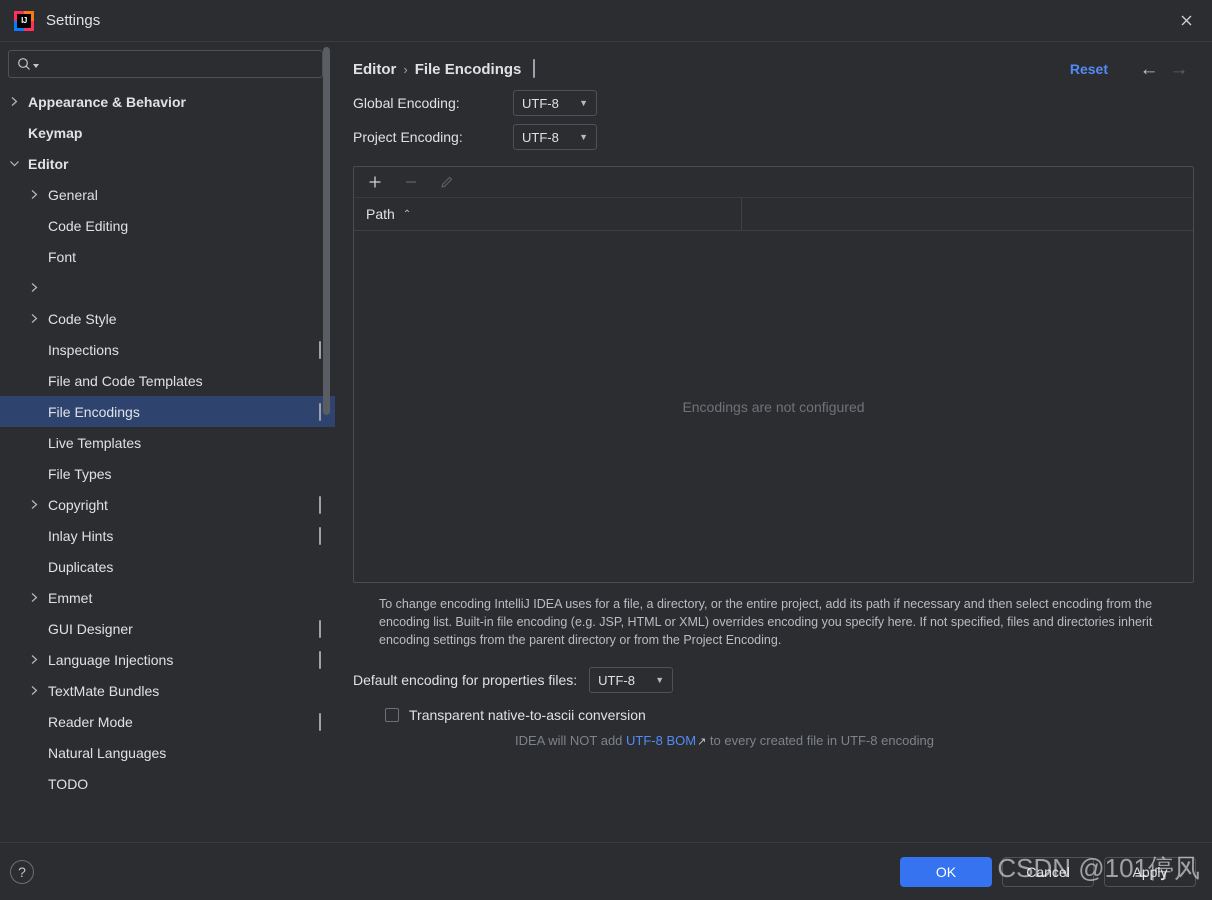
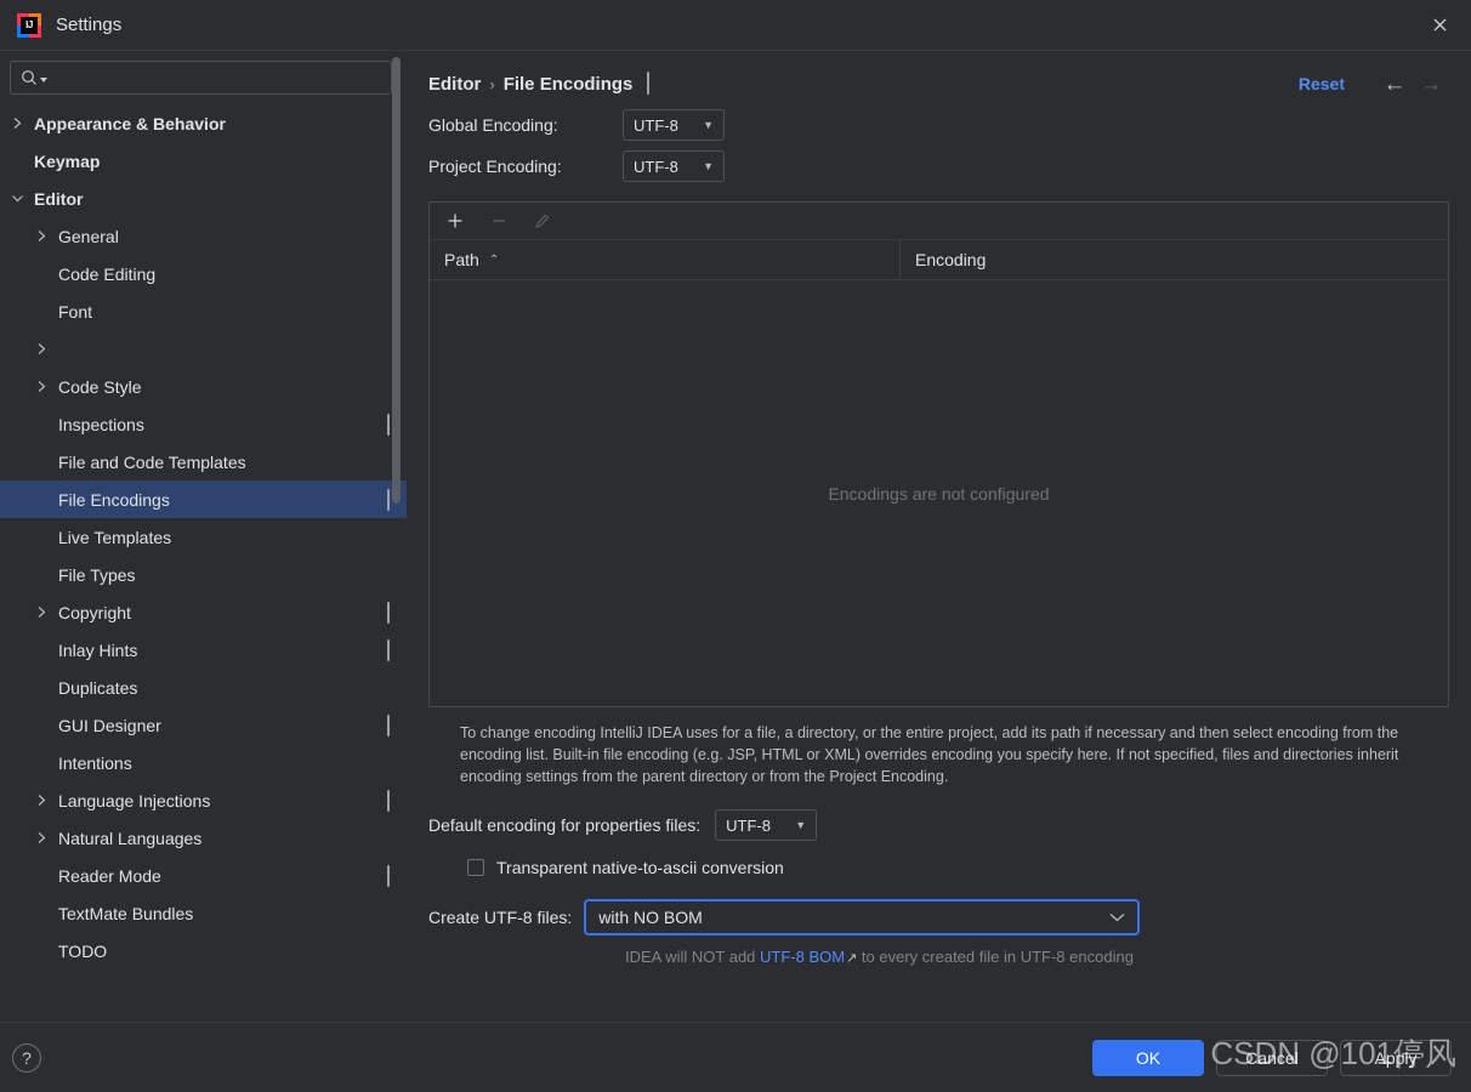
  IJ
  Settings
  Appearance & Behavior
  Keymap
  Editor
  General
  Code Editing
  Font
  Code Style
  Inspections
  File and Code Templates
  File Encodings
  Live Templates
  File Types
  Copyright
  Inlay Hints
  Duplicates
- Emmet
  GUI Designer
+ Intentions
  Language Injections
- TextMate Bundles
+ Natural Languages
  Reader Mode
- Natural Languages
+ TextMate Bundles
  TODO
  Editor
  ›
  File Encodings
  Reset
  ←
  →
  Global Encoding:
  UTF-8
  ▼
  Project Encoding:
  UTF-8
  ▼
  Path
  ⌃
+ Encoding
  Encodings are not configured
  To change encoding IntelliJ IDEA uses for a file, a directory, or the entire project, add its path if necessary and then select encoding from the encoding list. Built-in file encoding (e.g. JSP, HTML or XML) overrides encoding you specify here. If not specified, files and directories inherit encoding settings from the parent directory or from the Project Encoding.
  Default encoding for properties files:
  UTF-8
  ▼
  Transparent native-to-ascii conversion
+ Create UTF-8 files:
+ with NO BOM
  IDEA will NOT add UTF-8 BOM↗ to every created file in UTF-8 encoding
  ?
  OK
  Cancel
  Apply
  CSDN @101停风
